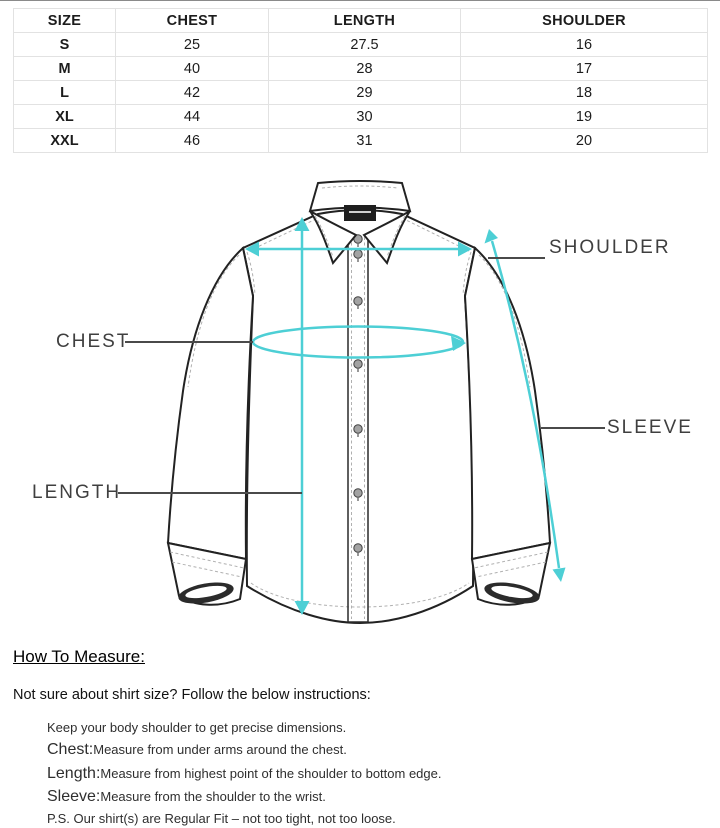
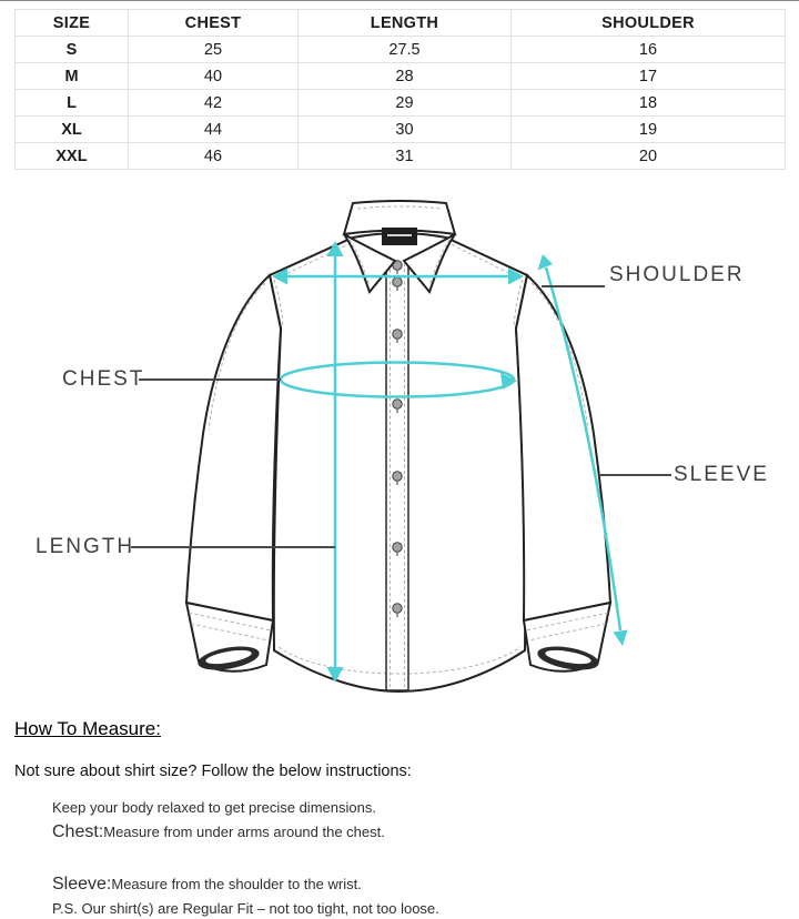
  SIZE	CHEST	LENGTH	SHOULDER
  S	25	27.5	16
  M	40	28	17
  L	42	29	18
  XL	44	30	19
  XXL	46	31	20
  SHOULDER
  CHEST
  LENGTH
  SLEEVE
  How To Measure:
  Not sure about shirt size? Follow the below instructions:
- Keep your body shoulder to get precise dimensions.
+ Keep your body relaxed to get precise dimensions.
  Chest:Measure from under arms around the chest.
- Length:Measure from highest point of the shoulder to bottom edge.
  Sleeve:Measure from the shoulder to the wrist.
  P.S. Our shirt(s) are Regular Fit – not too tight, not too loose.
